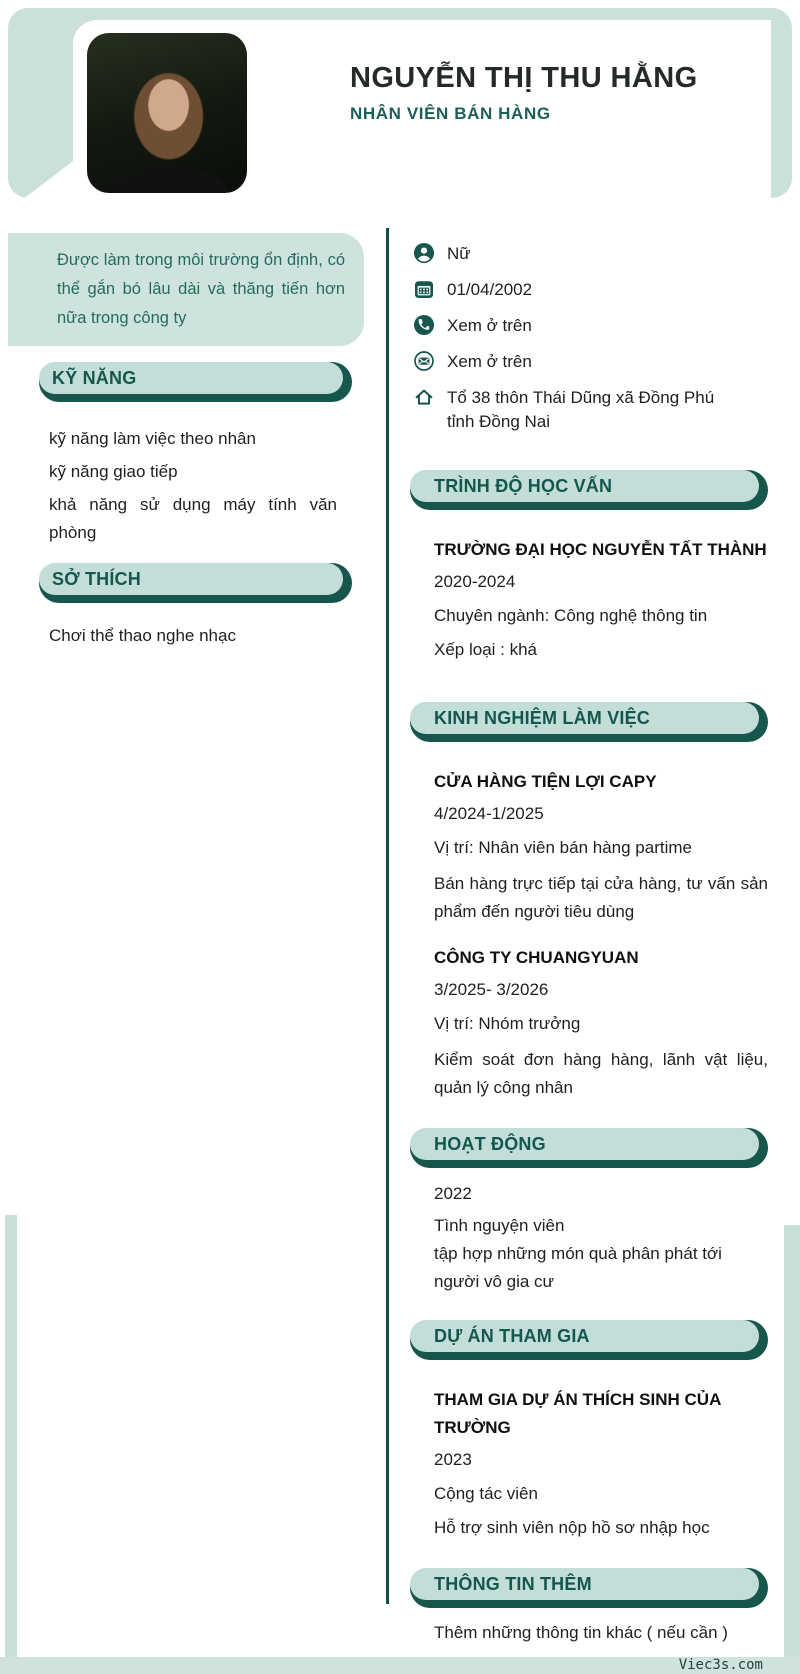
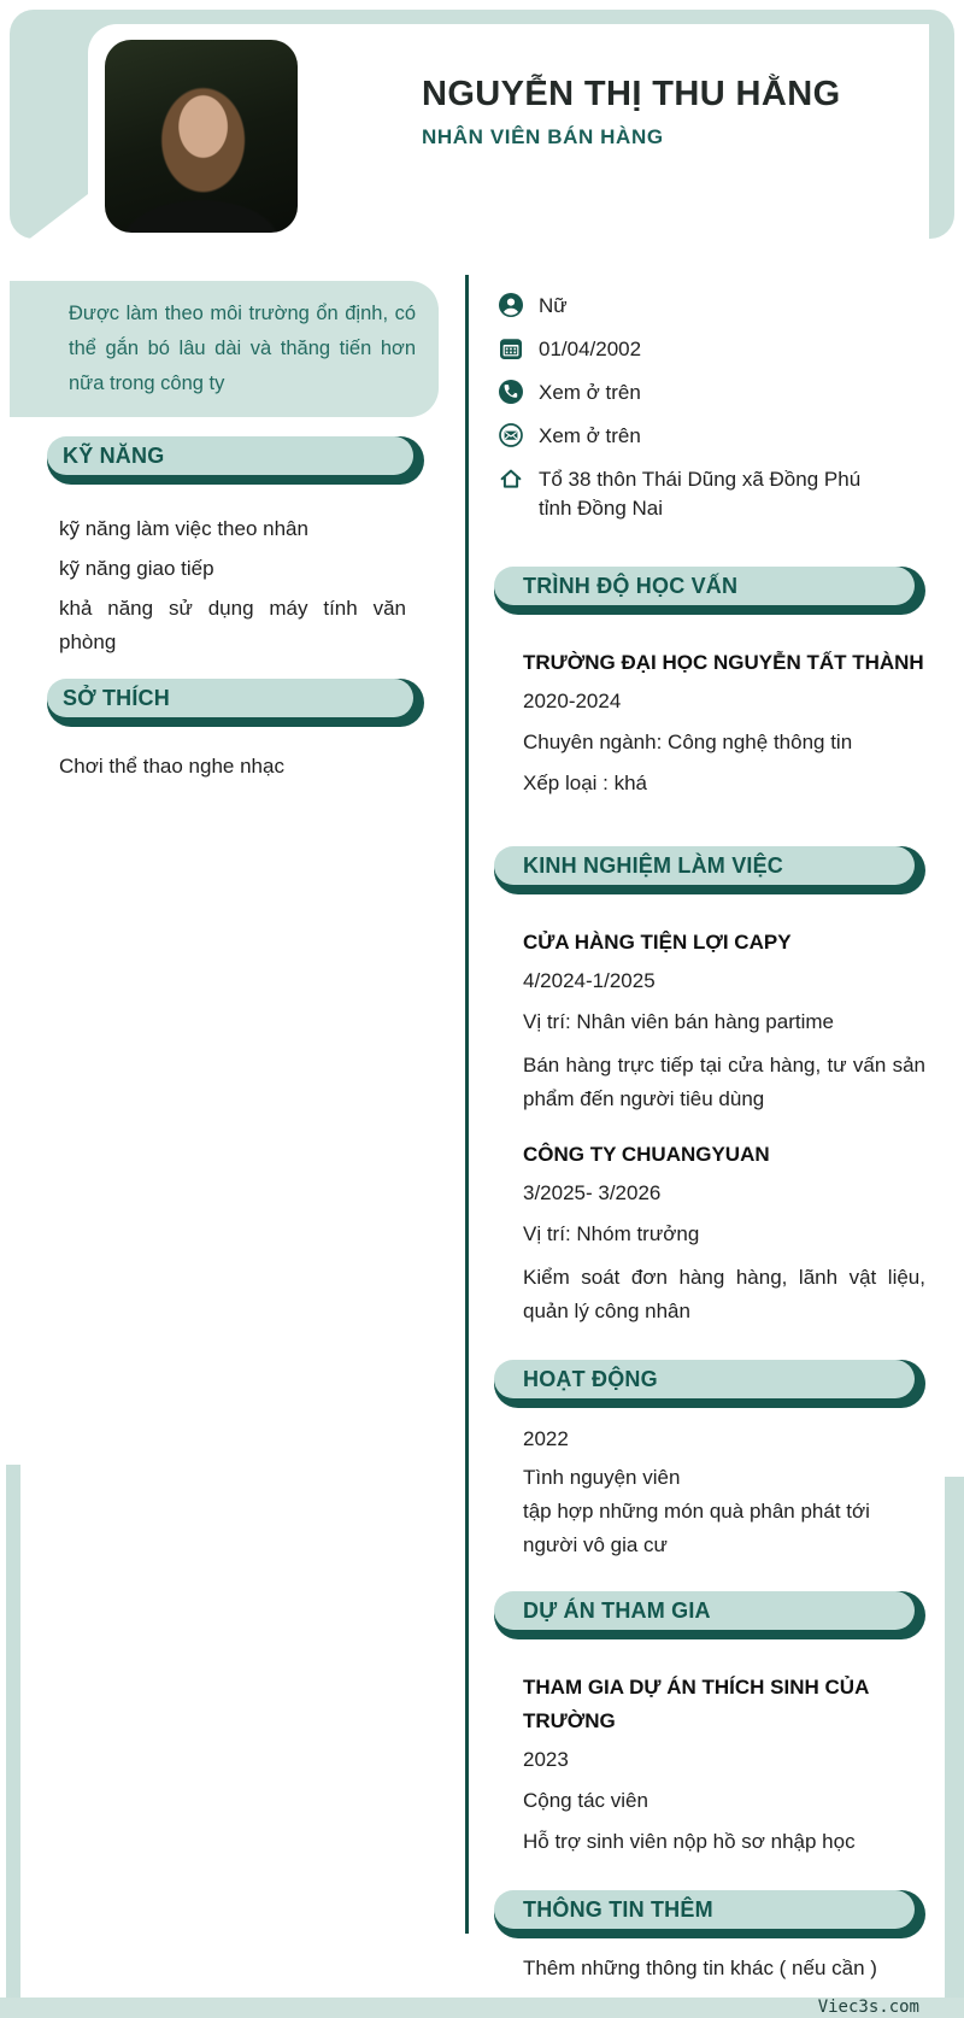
  NGUYỄN THỊ THU HẰNG
  NHÂN VIÊN BÁN HÀNG
- Được làm trong môi trường ổn định, có thể gắn bó lâu dài và thăng tiến hơn nữa trong công ty
+ Được làm theo môi trường ổn định, có thể gắn bó lâu dài và thăng tiến hơn nữa trong công ty
  KỸ NĂNG
  kỹ năng làm việc theo nhân
  kỹ năng giao tiếp
  khả năng sử dụng máy tính văn phòng
  SỞ THÍCH
  Chơi thể thao nghe nhạc
  Nữ
  01/04/2002
  Xem ở trên
  Xem ở trên
  Tổ 38 thôn Thái Dũng xã Đồng Phú tỉnh Đồng Nai
  TRÌNH ĐỘ HỌC VẤN
  TRƯỜNG ĐẠI HỌC NGUYỄN TẤT THÀNH
  2020-2024
  Chuyên ngành: Công nghệ thông tin
  Xếp loại : khá
  KINH NGHIỆM LÀM VIỆC
  CỬA HÀNG TIỆN LỢI CAPY
  4/2024-1/2025
  Vị trí: Nhân viên bán hàng partime
  Bán hàng trực tiếp tại cửa hàng, tư vấn sản phẩm đến người tiêu dùng
  CÔNG TY CHUANGYUAN
  3/2025- 3/2026
  Vị trí: Nhóm trưởng
  Kiểm soát đơn hàng hàng, lãnh vật liệu, quản lý công nhân
  HOẠT ĐỘNG
  2022
  Tình nguyện viên
  tập hợp những món quà phân phát tới người vô gia cư
  DỰ ÁN THAM GIA
  THAM GIA DỰ ÁN THÍCH SINH CỦA TRƯỜNG
  2023
  Cộng tác viên
  Hỗ trợ sinh viên nộp hồ sơ nhập học
  THÔNG TIN THÊM
  Thêm những thông tin khác ( nếu cần )
  Viec3s.com
